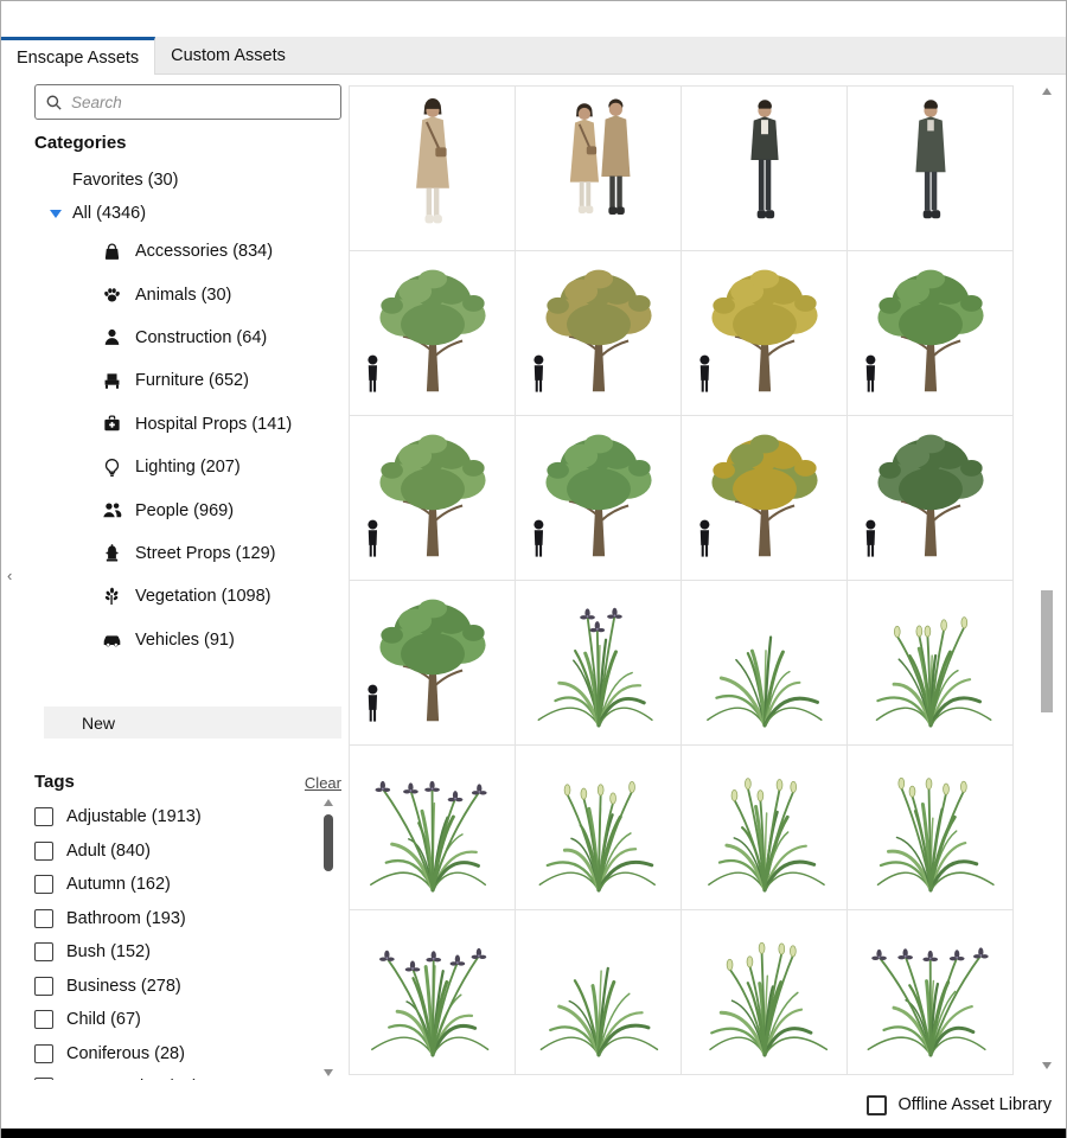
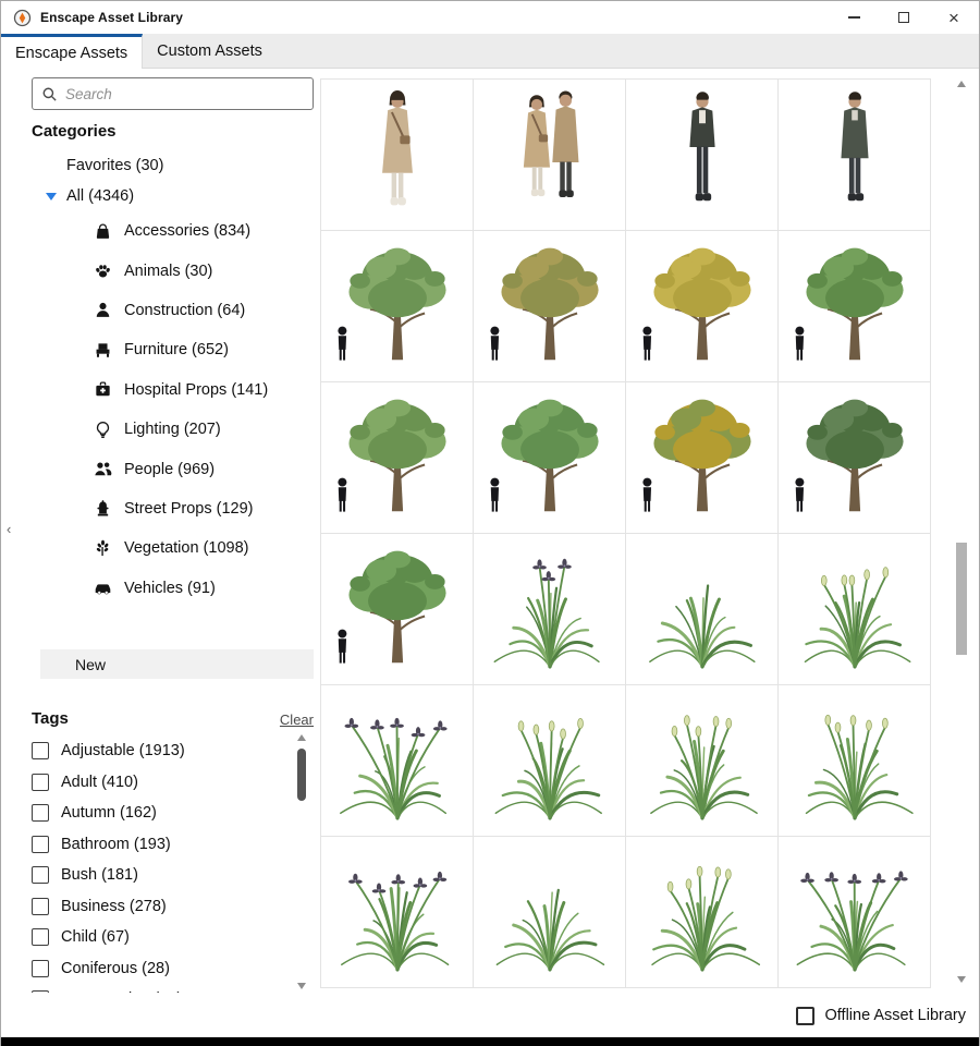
+ Enscape Asset Library
+ ×
  Enscape Assets
  Custom Assets
  Search
  Categories
  Favorites (30)
  All (4346)
  Accessories (834)
  Animals (30)
  Construction (64)
  Furniture (652)
  Hospital Props (141)
  Lighting (207)
  People (969)
  Street Props (129)
  Vegetation (1098)
  Vehicles (91)
  New
  Tags
  Clear
  Adjustable (1913)
- Adult (840)
+ Adult (410)
  Autumn (162)
  Bathroom (193)
- Bush (152)
+ Bush (181)
  Business (278)
  Child (67)
  Coniferous (28)
  ‹
  Offline Asset Library
